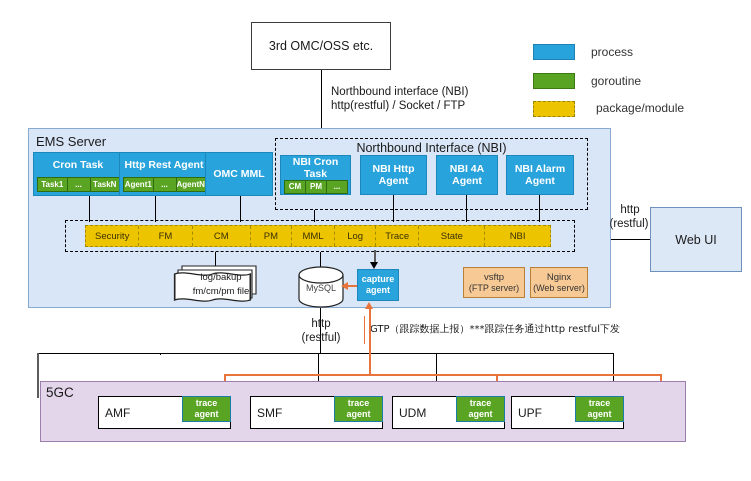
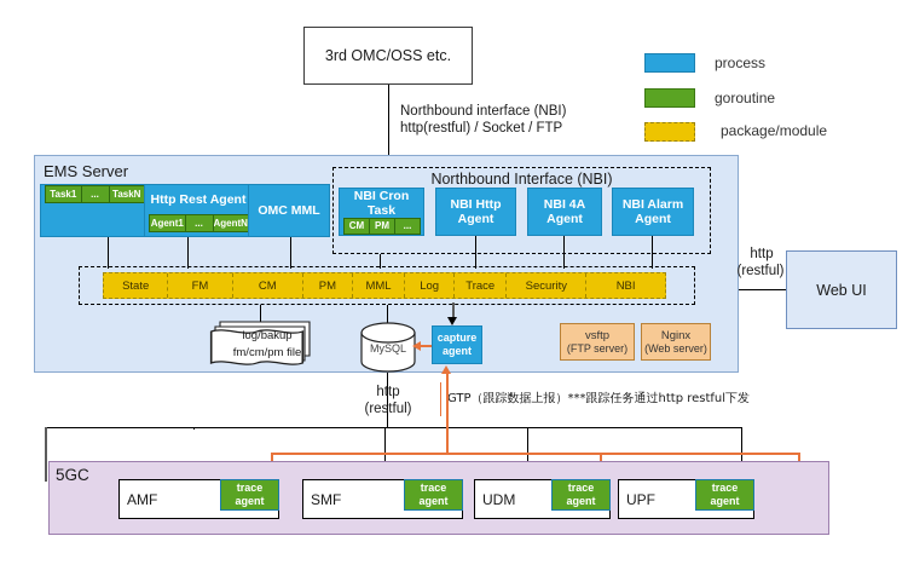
  3rd OMC/OSS etc.
  Northbound interface (NBI)
  http(restful) / Socket / FTP
  process
  goroutine
  package/module
  EMS Server
  Northbound Interface (NBI)
- Cron Task
  Task1
  ...
  TaskN
  Http Rest Agent
  Agent1
  ...
  AgentN
  OMC MML
  NBI Cron Task
  CM
  PM
  ...
  NBI Http Agent
  NBI 4A Agent
  NBI Alarm Agent
- Security
+ State
  FM
  CM
  PM
  MML
  Log
  Trace
- State
+ Security
  NBI
  log/bakup
  fm/cm/pm file
  MySQL
  capture
  agent
  vsftp
  (FTP server)
  Nginx
  (Web server)
  Web UI
  http
  (restful)
  http
  (restful)
  GTP（跟踪数据上报）***跟踪任务通过http restful下发
  5GC
  AMF
  trace
  agent
  SMF
  trace
  agent
  UDM
  trace
  agent
  UPF
  trace
  agent
